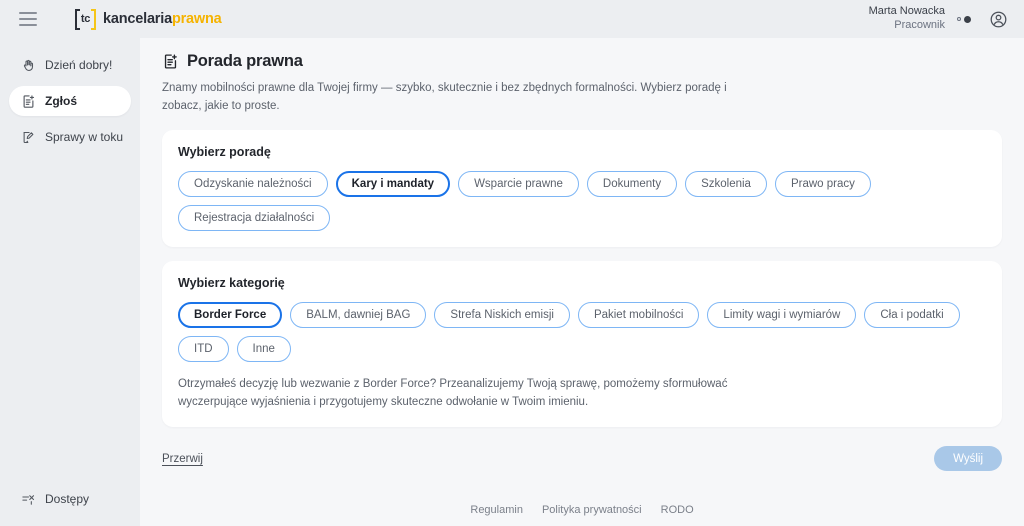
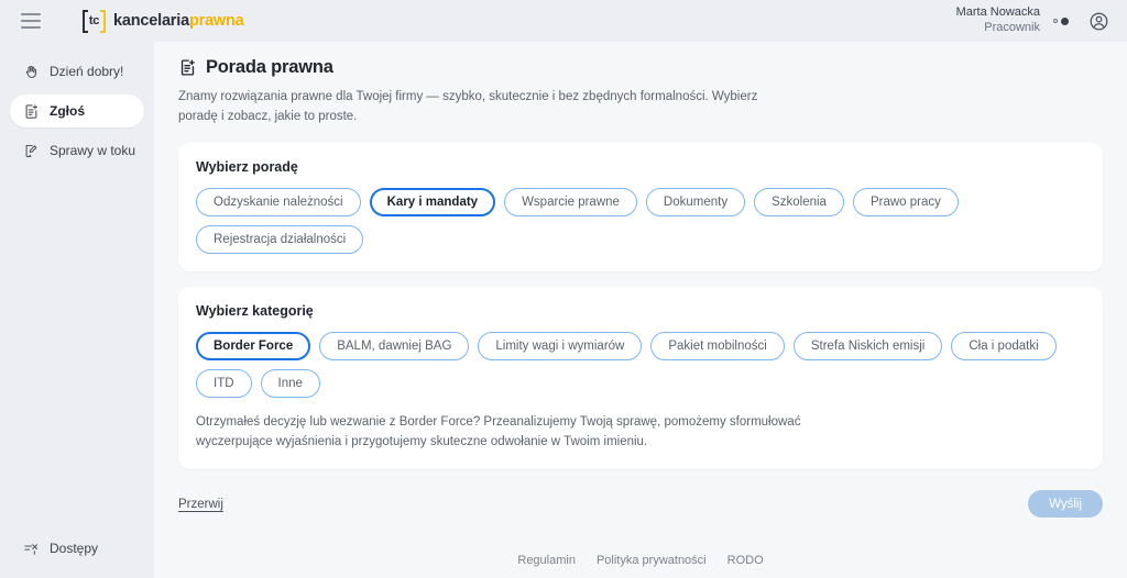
  tc
  kancelariaprawna
  Marta Nowacka
  Pracownik
  Dzień dobry!
  Zgłoś
  Sprawy w toku
  Dostępy
  Porada prawna
- Znamy mobilności prawne dla Twojej firmy — szybko, skutecznie i bez zbędnych formalności. Wybierz poradę i zobacz, jakie to proste.
+ Znamy rozwiązania prawne dla Twojej firmy — szybko, skutecznie i bez zbędnych formalności. Wybierz poradę i zobacz, jakie to proste.
  Wybierz poradę
  Odzyskanie należności
  Kary i mandaty
  Wsparcie prawne
  Dokumenty
  Szkolenia
  Prawo pracy
  Rejestracja działalności
  Wybierz kategorię
  Border Force
  BALM, dawniej BAG
- Strefa Niskich emisji
+ Limity wagi i wymiarów
  Pakiet mobilności
- Limity wagi i wymiarów
+ Strefa Niskich emisji
  Cła i podatki
  ITD
  Inne
  Otrzymałeś decyzję lub wezwanie z Border Force? Przeanalizujemy Twoją sprawę, pomożemy sformułować wyczerpujące wyjaśnienia i przygotujemy skuteczne odwołanie w Twoim imieniu.
  Przerwij
  Wyślij
  Regulamin
  Polityka prywatności
  RODO
